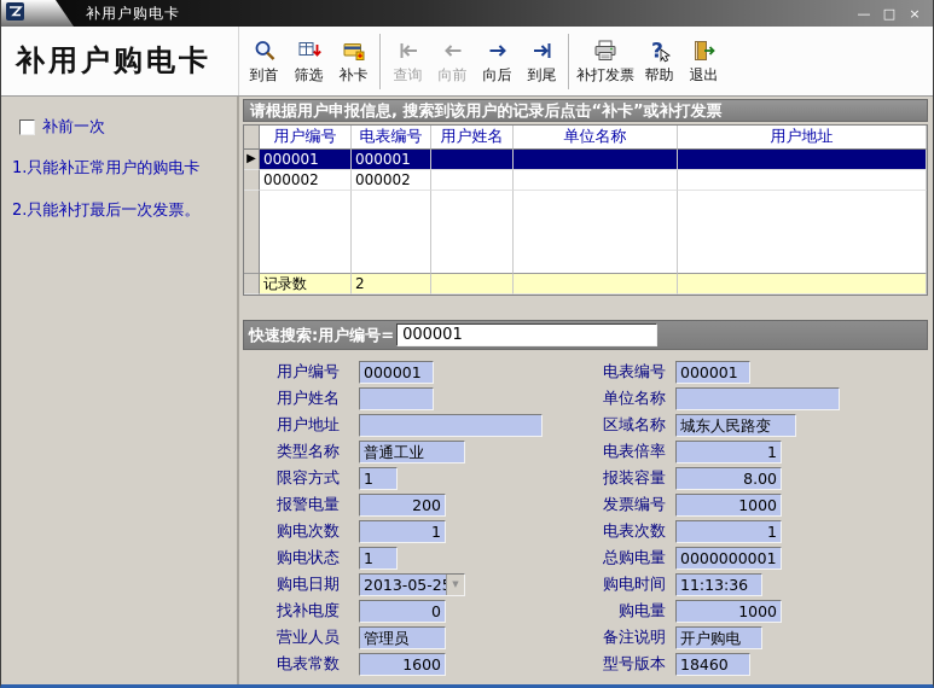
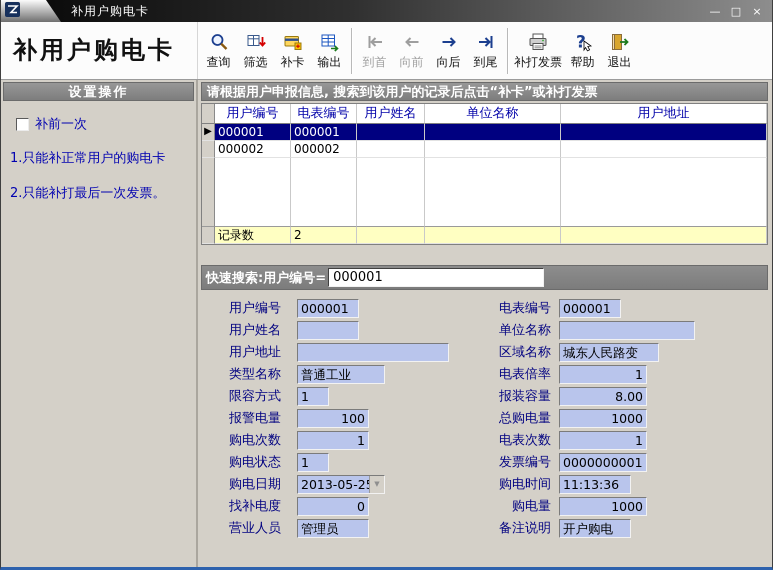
  补用户购电卡
  —
  □
  ×
  补用户购电卡
- 到首
+ 查询
  筛选
  补卡
+ 输出
- 查询
+ 到首
  向前
  向后
  到尾
  补打发票
  ?
  帮助
  退出
+ 设置操作
  补前一次
  1.只能补正常用户的购电卡
  2.只能补打最后一次发票。
  请根据用户申报信息, 搜索到该用户的记录后点击“补卡”或补打发票
  用户编号
  电表编号
  用户姓名
  单位名称
  用户地址
  ▶
  000001
  000001
  000002
  000002
  记录数
  2
  快速搜索:用户编号=
  000001
  用户编号
  000001
  电表编号
  000001
  用户姓名
  单位名称
  用户地址
  区域名称
  城东人民路变
  类型名称
  普通工业
  电表倍率
  1
  限容方式
  1
  报装容量
  8.00
  报警电量
- 200
+ 100
- 发票编号
+ 总购电量
  1000
  购电次数
  1
  电表次数
  1
  购电状态
  1
- 总购电量
+ 发票编号
  0000000001
  购电日期
  2013-05-25
  ▼
  购电时间
  11:13:36
  找补电度
  0
  购电量
  1000
  营业人员
  管理员
  备注说明
  开户购电
- 电表常数
- 1600
- 型号版本
- 18460
